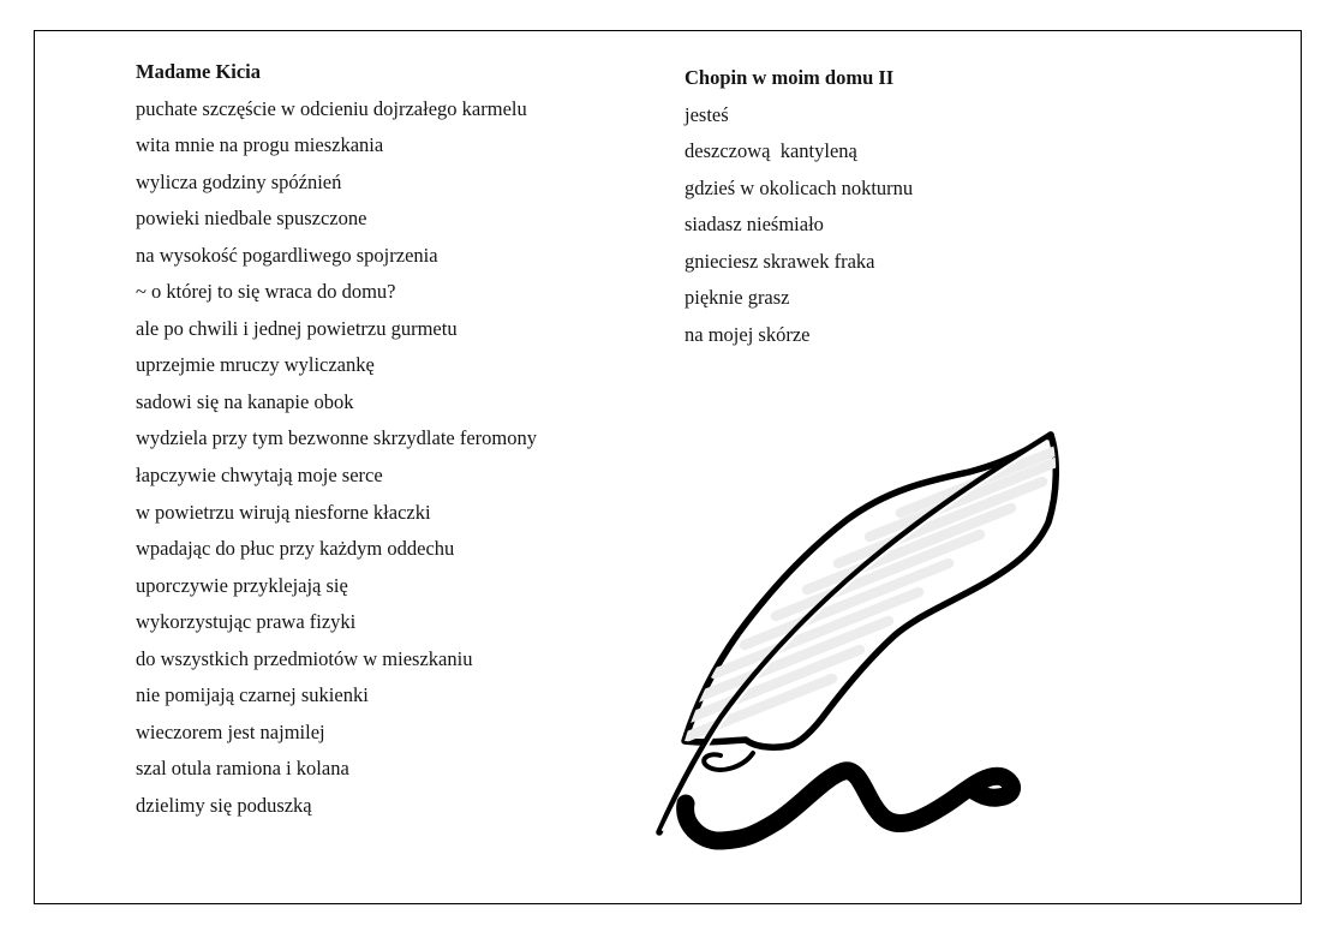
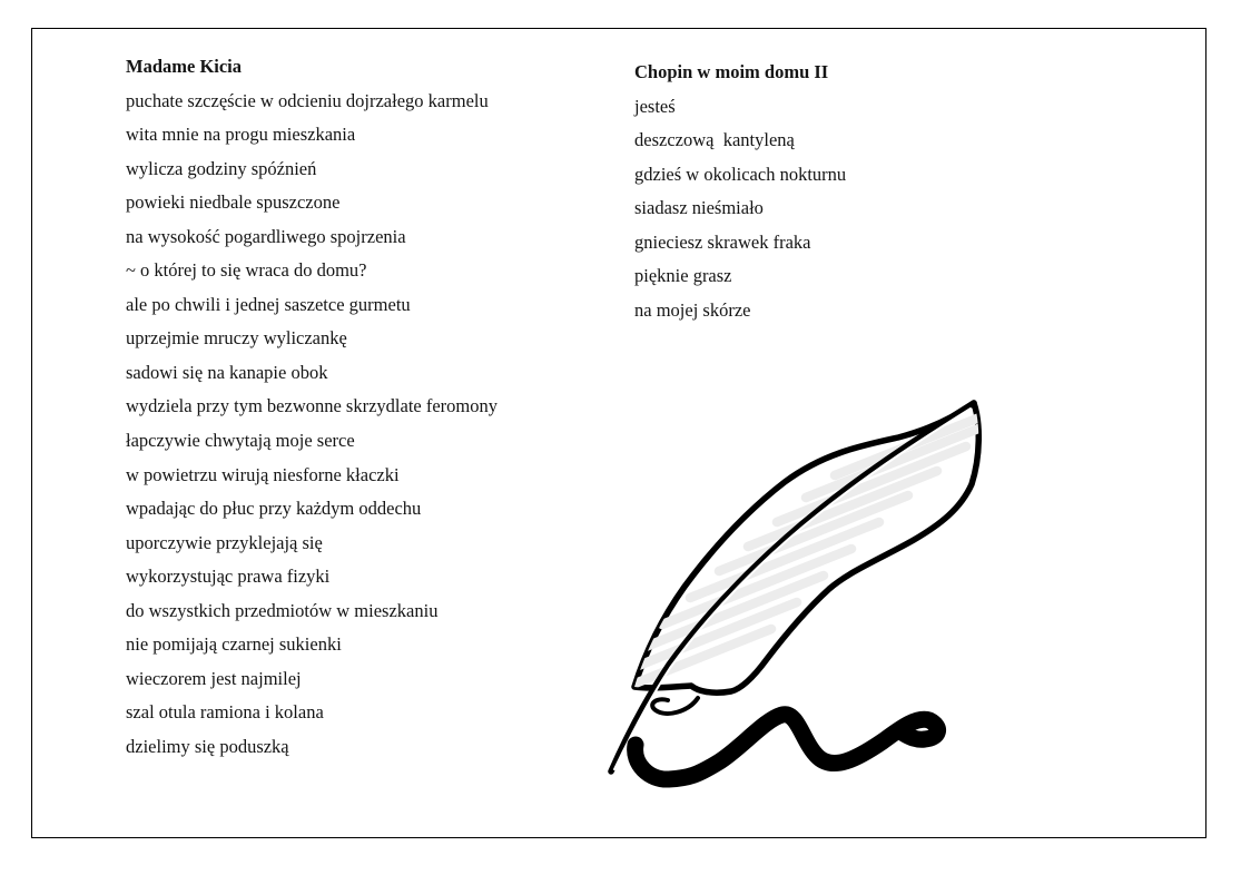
  Madame Kicia
  puchate szczęście w odcieniu dojrzałego karmelu
  wita mnie na progu mieszkania
  wylicza godziny spóźnień
  powieki niedbale spuszczone
  na wysokość pogardliwego spojrzenia
  ~ o której to się wraca do domu?
- ale po chwili i jednej powietrzu gurmetu
+ ale po chwili i jednej saszetce gurmetu
  uprzejmie mruczy wyliczankę
  sadowi się na kanapie obok
  wydziela przy tym bezwonne skrzydlate feromony
  łapczywie chwytają moje serce
  w powietrzu wirują niesforne kłaczki
  wpadając do płuc przy każdym oddechu
  uporczywie przyklejają się
  wykorzystując prawa fizyki
  do wszystkich przedmiotów w mieszkaniu
  nie pomijają czarnej sukienki
  wieczorem jest najmilej
  szal otula ramiona i kolana
  dzielimy się poduszką
  Chopin w moim domu II
  jesteś
  deszczową kantyleną
  gdzieś w okolicach nokturnu
  siadasz nieśmiało
  gnieciesz skrawek fraka
  pięknie grasz
  na mojej skórze
